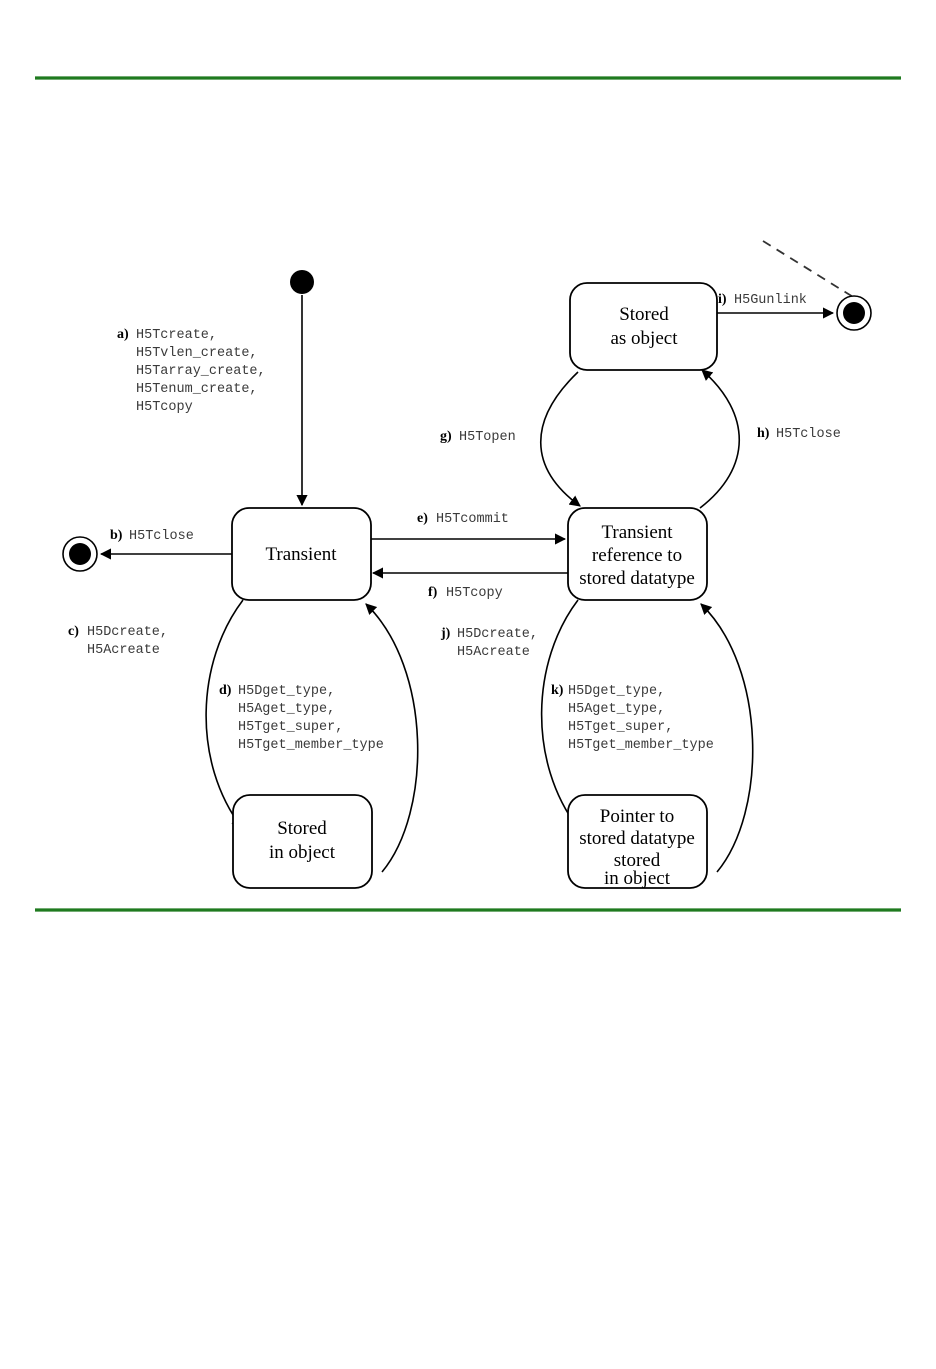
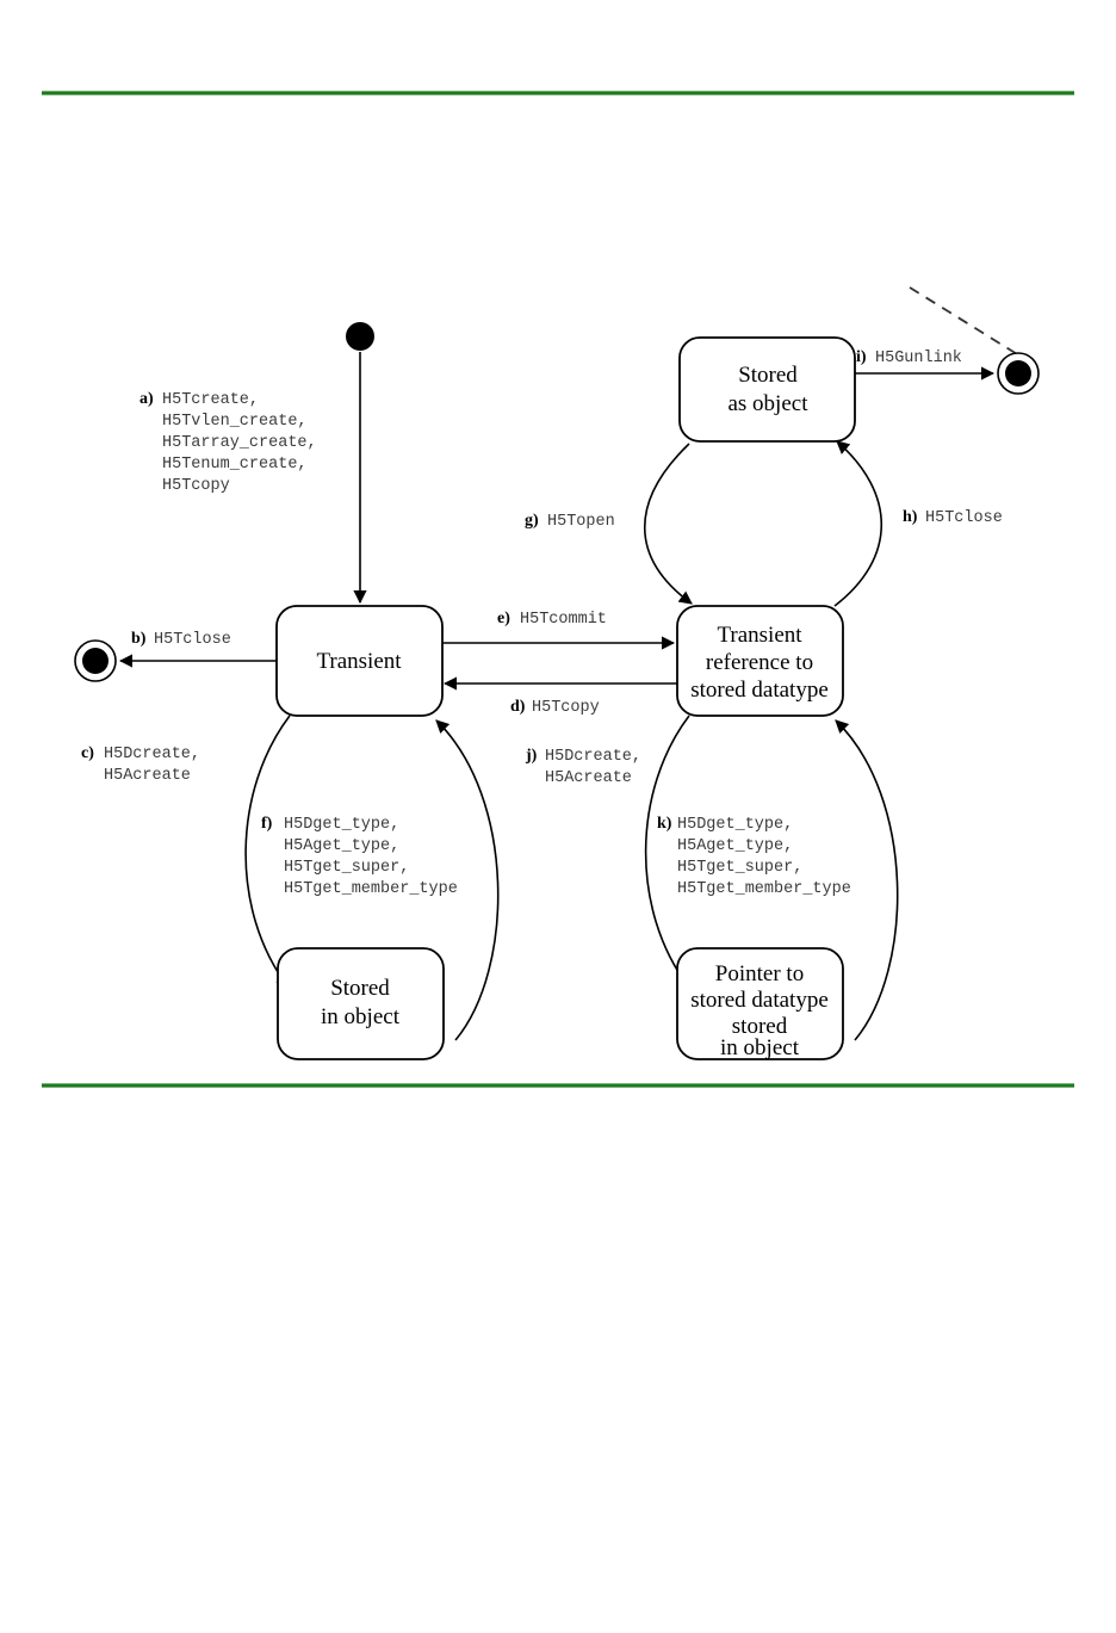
  Transient
  Stored
  in object
  Stored
  as object
  Transient
  reference to
  stored datatype
  Pointer to
  stored datatype
  stored
  in object
  a)
  H5Tcreate,
  H5Tvlen_create,
  H5Tarray_create,
  H5Tenum_create,
  H5Tcopy
  b)
  H5Tclose
  c)
  H5Dcreate,
  H5Acreate
- d)
+ f)
  H5Dget_type,
  H5Aget_type,
  H5Tget_super,
  H5Tget_member_type
  e)
  H5Tcommit
- f)
+ d)
  H5Tcopy
  g)
  H5Topen
  h)
  H5Tclose
  i)
  H5Gunlink
  j)
  H5Dcreate,
  H5Acreate
  k)
  H5Dget_type,
  H5Aget_type,
  H5Tget_super,
  H5Tget_member_type
